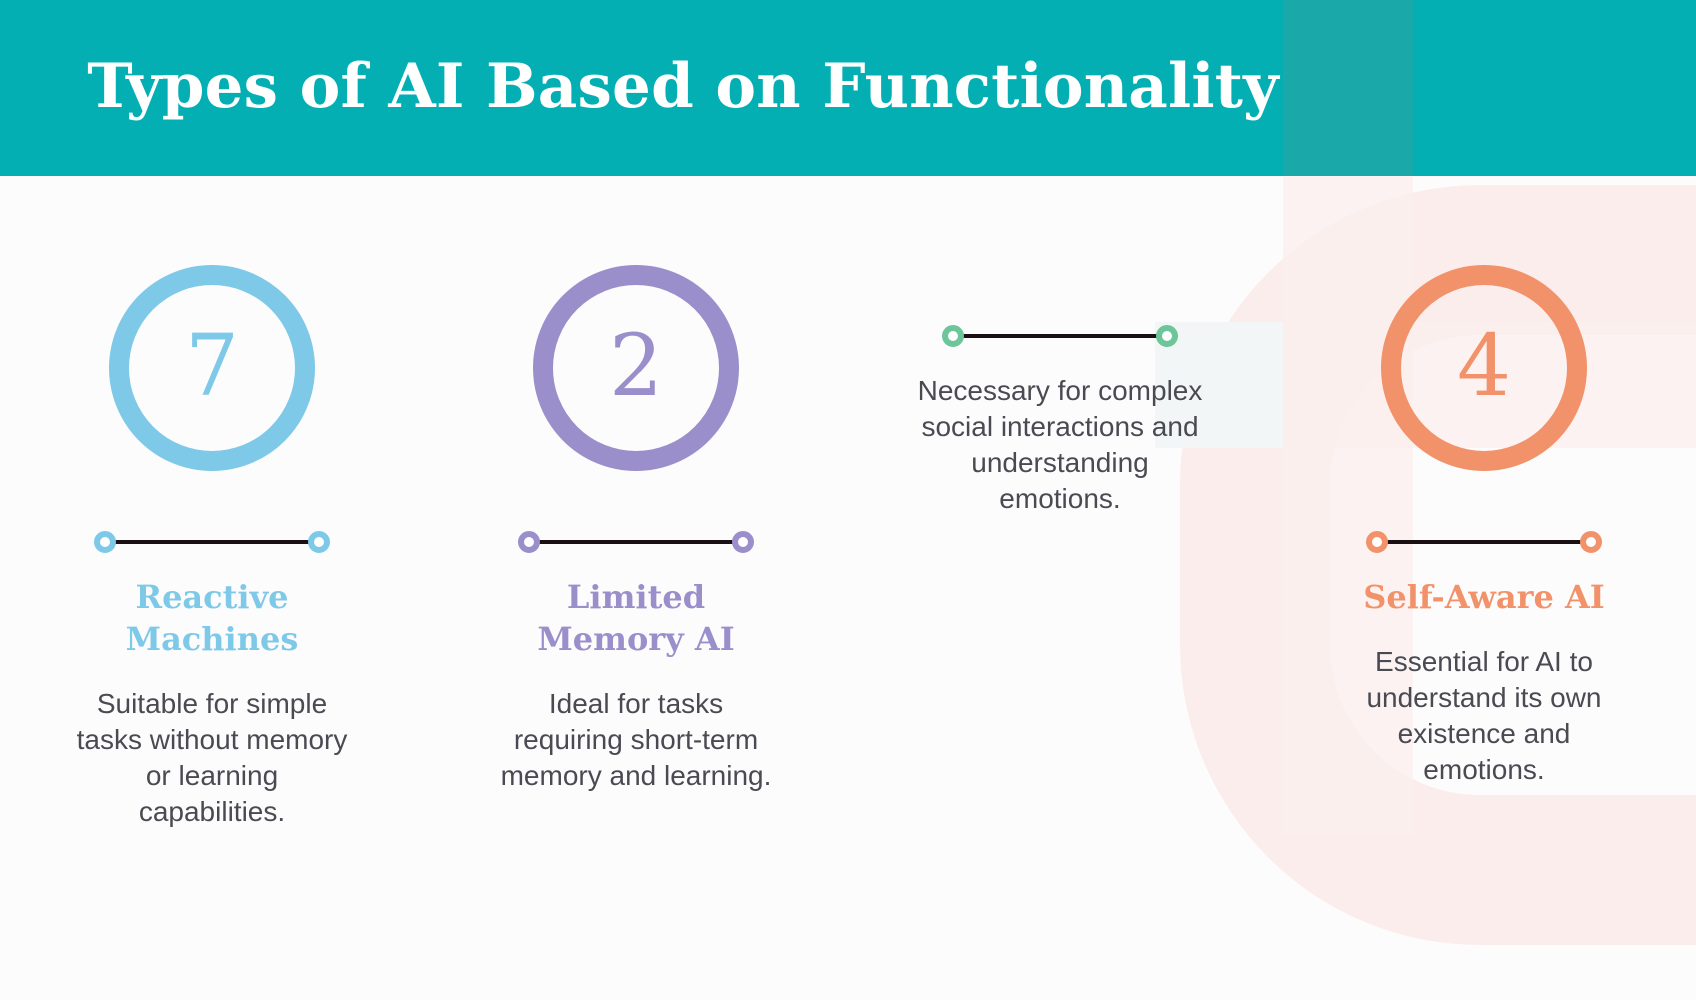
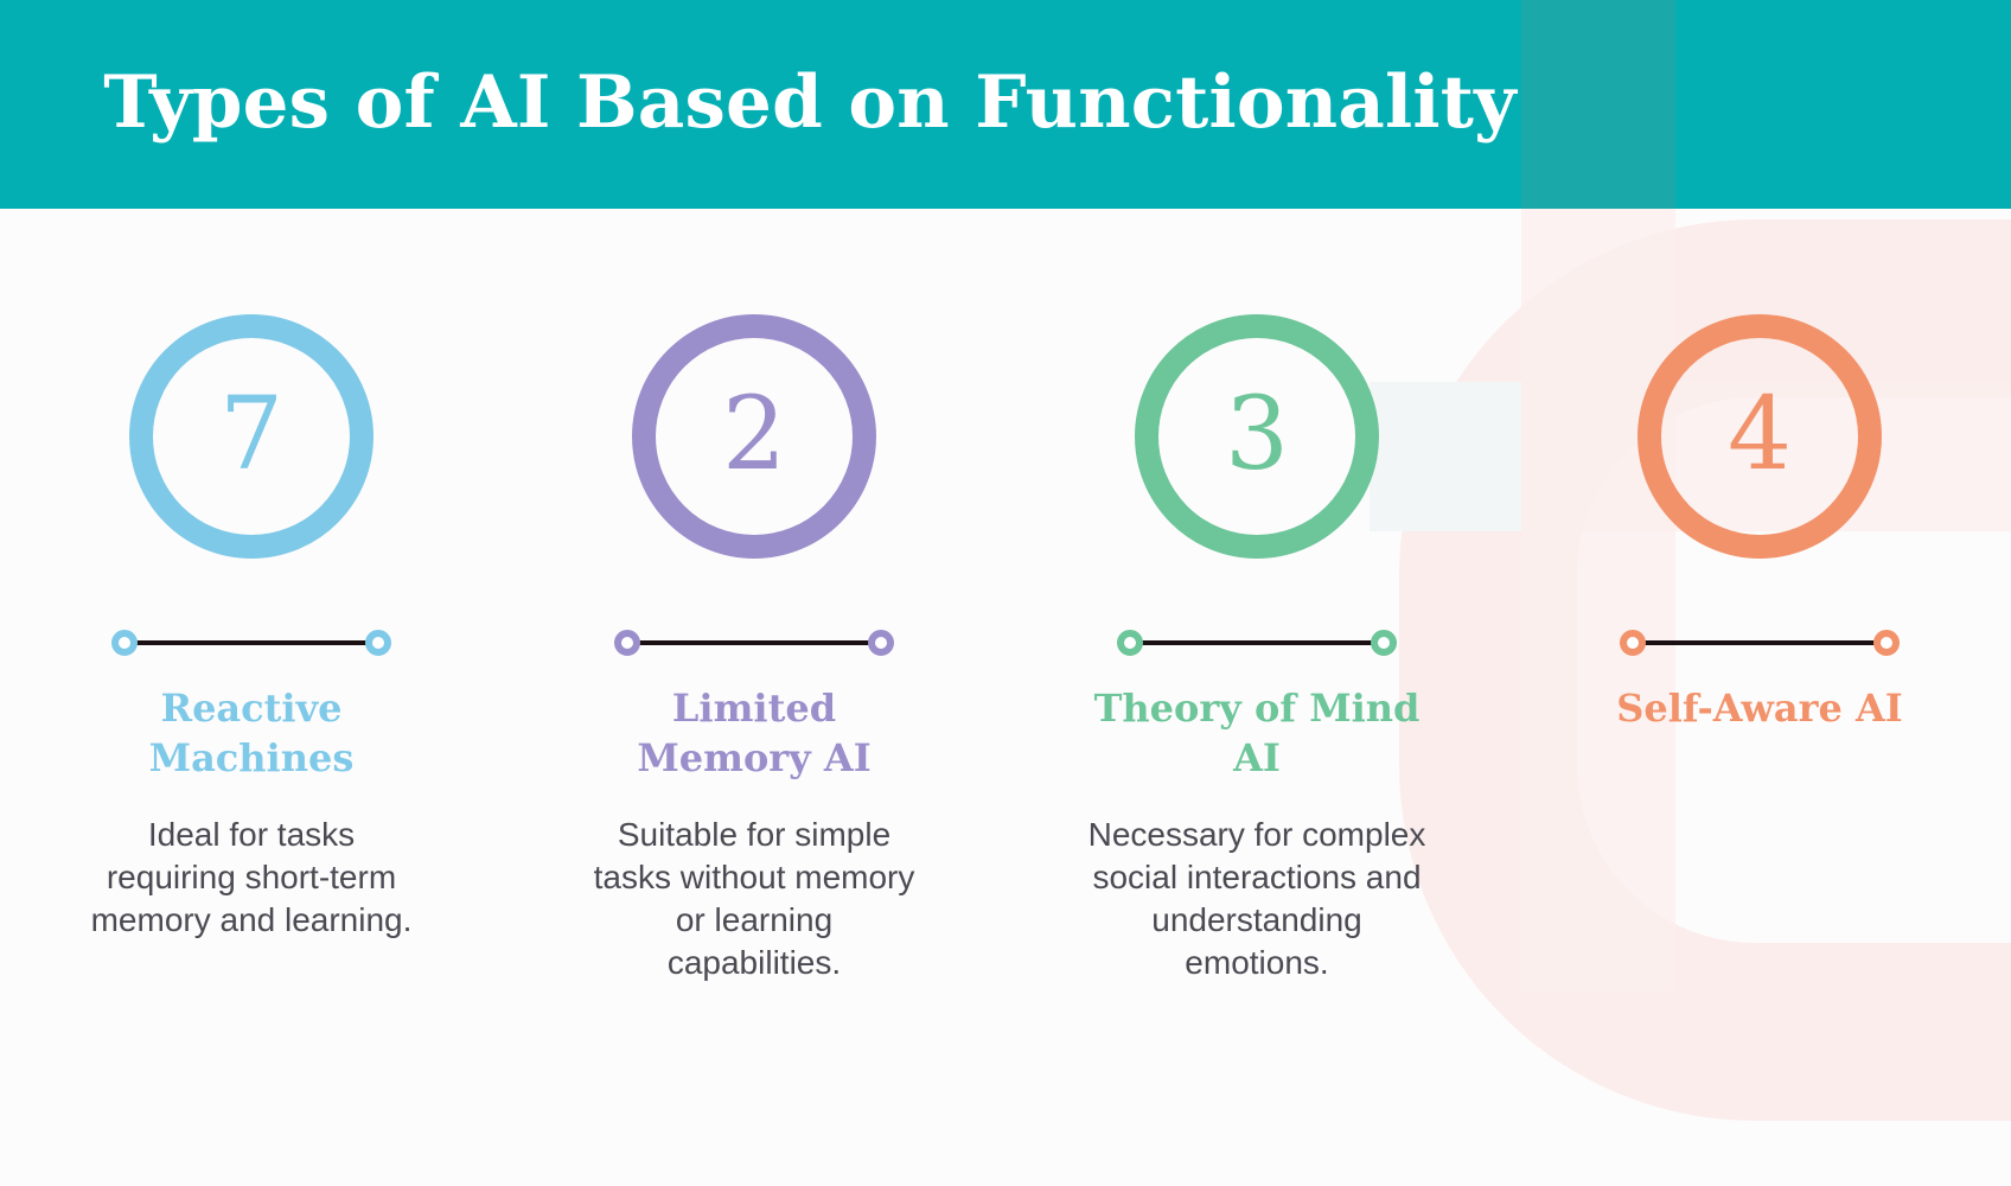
  Types of AI Based on Functionality
  7
  Reactive Machines
- Suitable for simple tasks without memory or learning capabilities.
+ Ideal for tasks requiring short-term memory and learning.
  2
  Limited Memory AI
- Ideal for tasks requiring short-term memory and learning.
+ Suitable for simple tasks without memory or learning capabilities.
+ 3
+ Theory of Mind AI
  Necessary for complex social interactions and understanding emotions.
  4
  Self-Aware AI
- Essential for AI to understand its own existence and emotions.
